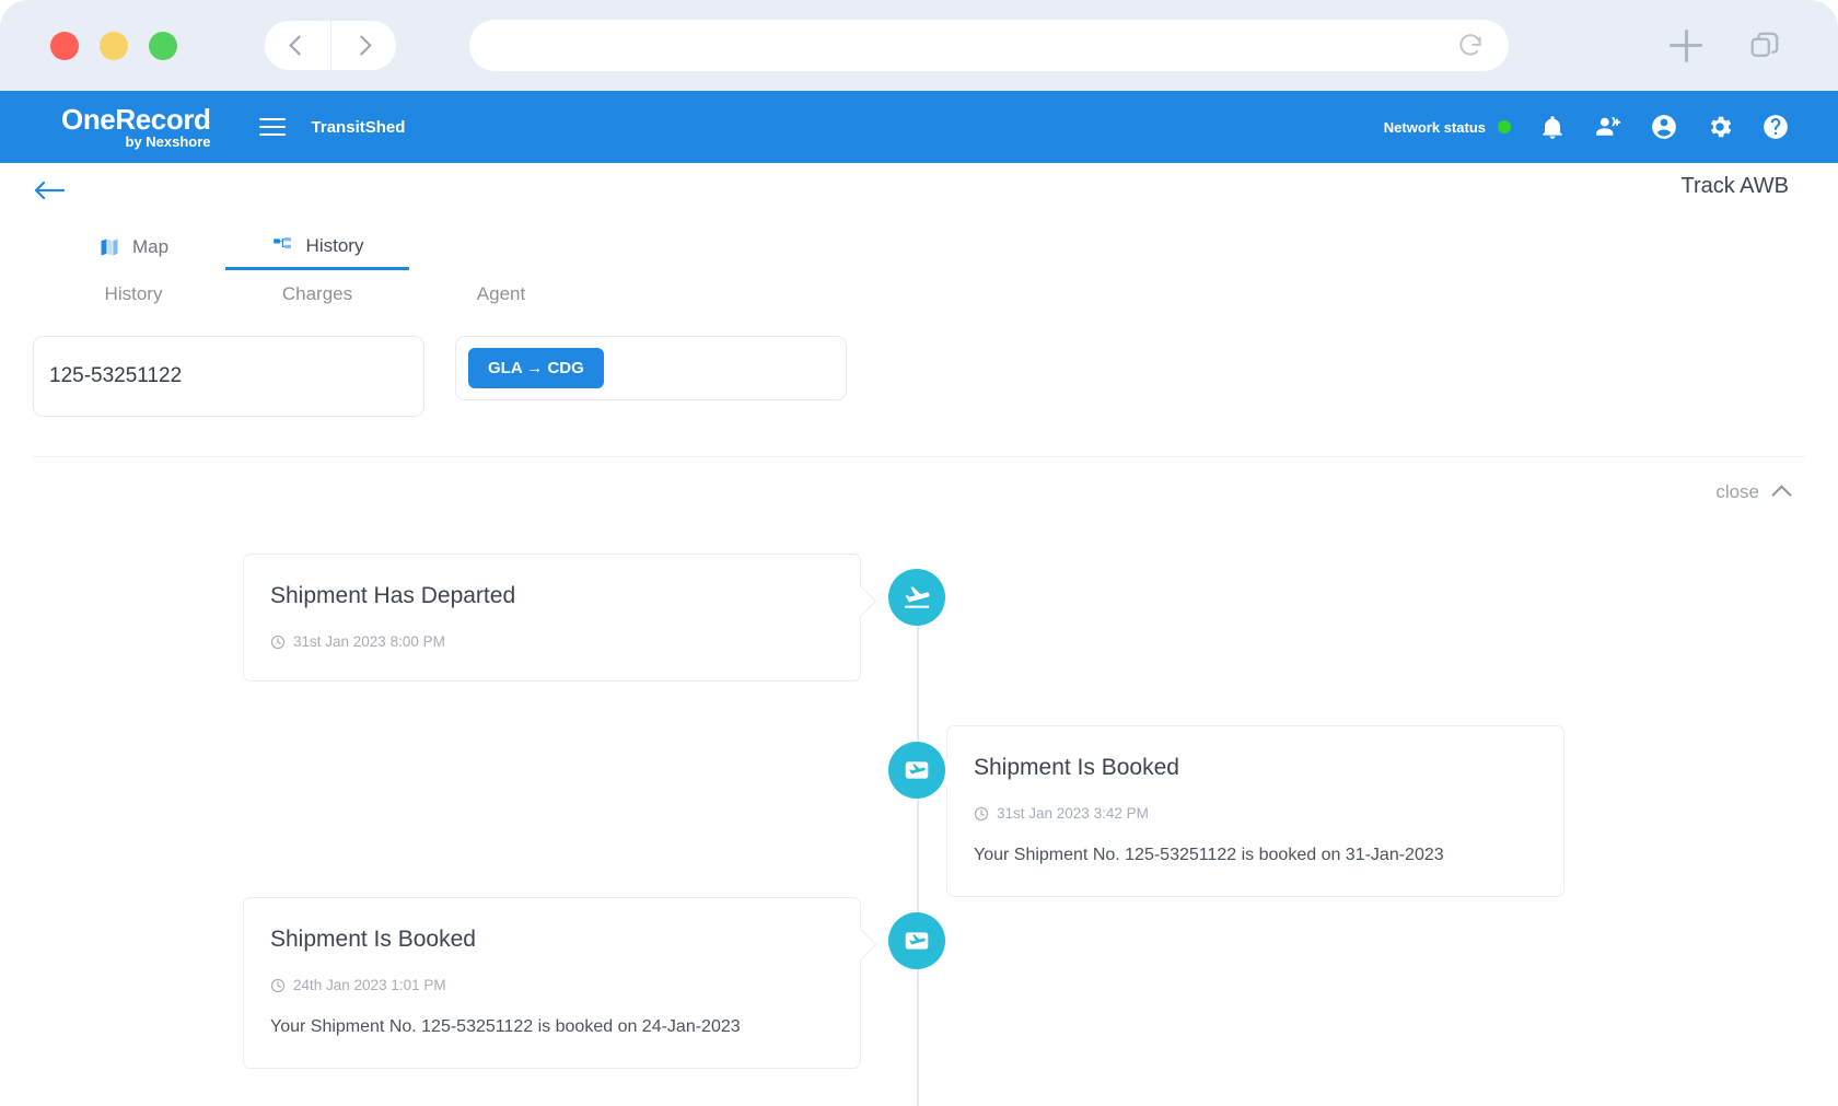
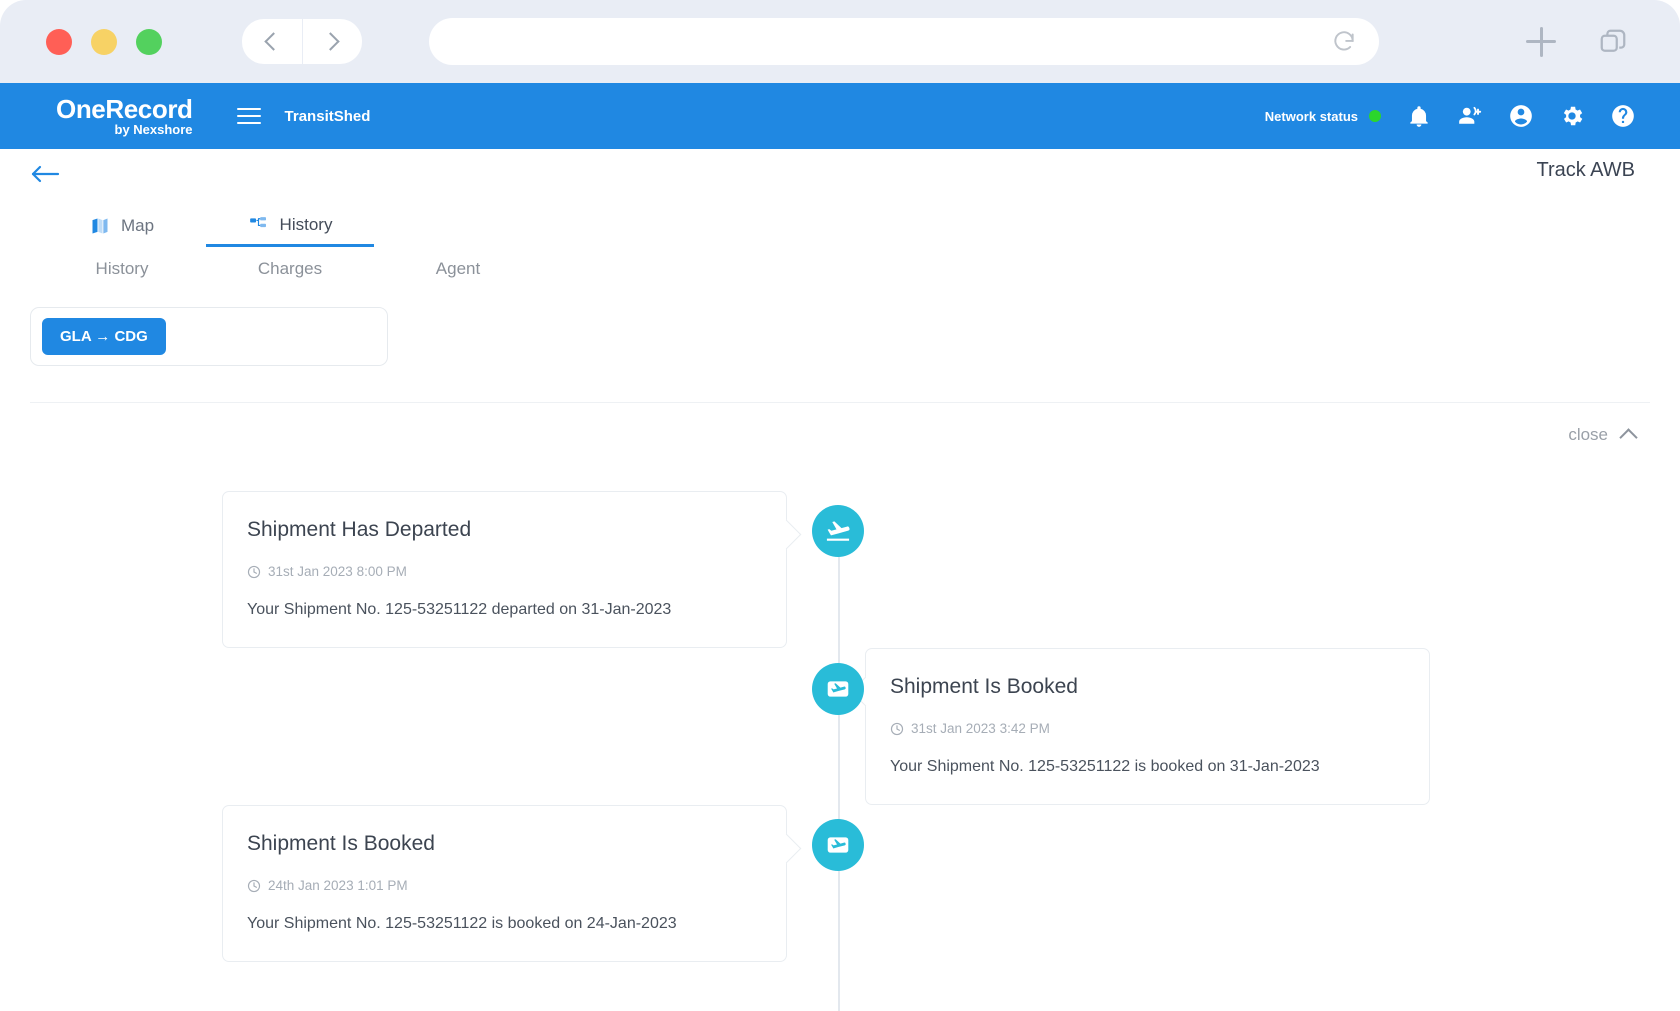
  OneRecord
  by Nexshore
  TransitShed
  Network status
  Track AWB
  Map
  History
  History
  Charges
  Agent
- 125-53251122
  GLA → CDG
  close
  Shipment Has Departed
  31st Jan 2023 8:00 PM
+ Your Shipment No. 125-53251122 departed on 31-Jan-2023
  Shipment Is Booked
  31st Jan 2023 3:42 PM
  Your Shipment No. 125-53251122 is booked on 31-Jan-2023
  Shipment Is Booked
  24th Jan 2023 1:01 PM
  Your Shipment No. 125-53251122 is booked on 24-Jan-2023
